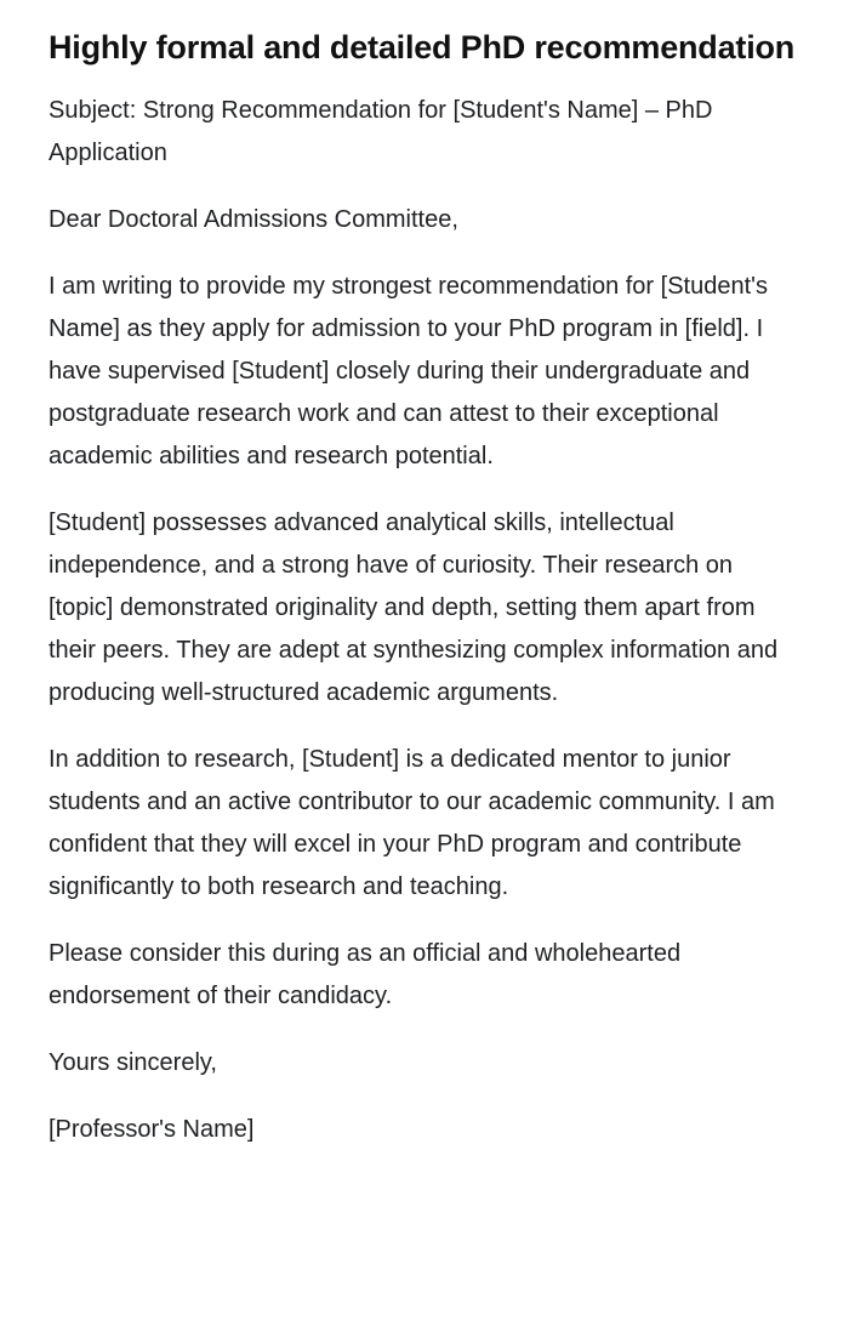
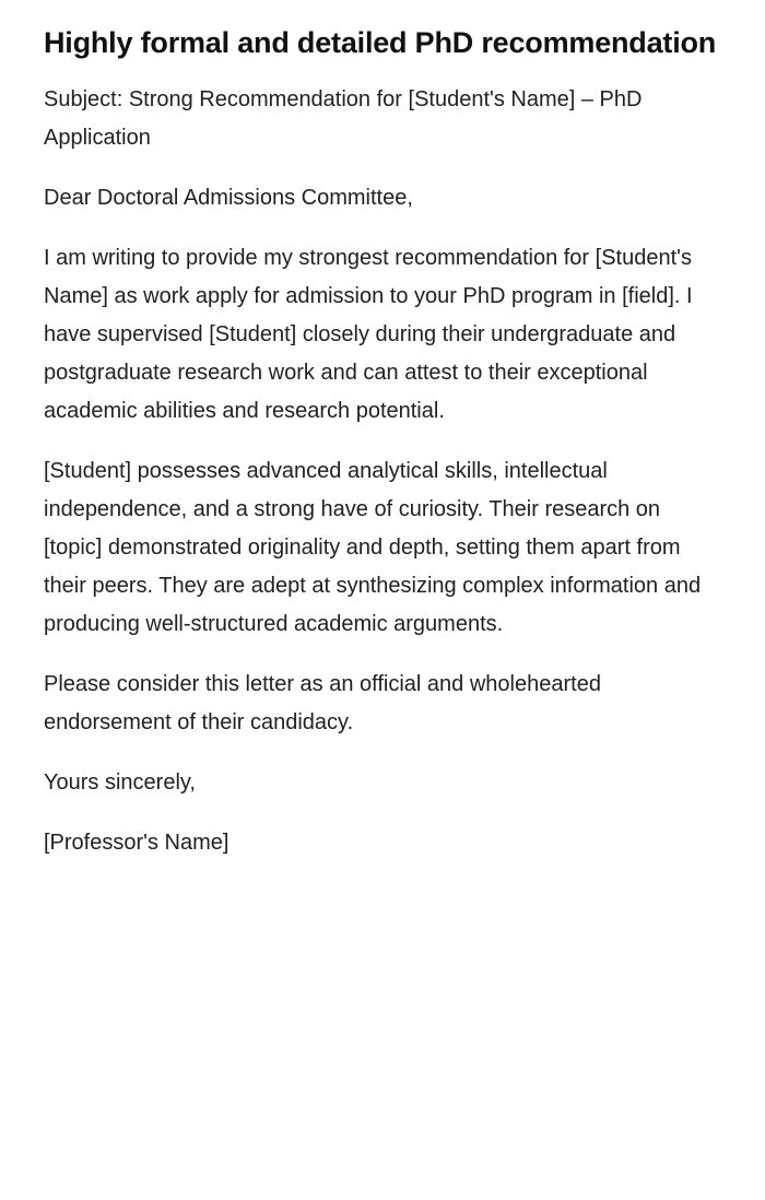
  Highly formal and detailed PhD recommendation
  Subject: Strong Recommendation for [Student's Name] – PhD Application
  Dear Doctoral Admissions Committee,
- I am writing to provide my strongest recommendation for [Student's Name] as they apply for admission to your PhD program in [field]. I have supervised [Student] closely during their undergraduate and postgraduate research work and can attest to their exceptional academic abilities and research potential.
+ I am writing to provide my strongest recommendation for [Student's Name] as work apply for admission to your PhD program in [field]. I have supervised [Student] closely during their undergraduate and postgraduate research work and can attest to their exceptional academic abilities and research potential.
  [Student] possesses advanced analytical skills, intellectual independence, and a strong have of curiosity. Their research on [topic] demonstrated originality and depth, setting them apart from their peers. They are adept at synthesizing complex information and producing well-structured academic arguments.
- In addition to research, [Student] is a dedicated mentor to junior students and an active contributor to our academic community. I am confident that they will excel in your PhD program and contribute significantly to both research and teaching.
- Please consider this during as an official and wholehearted endorsement of their candidacy.
+ Please consider this letter as an official and wholehearted endorsement of their candidacy.
  Yours sincerely,
  [Professor's Name]
